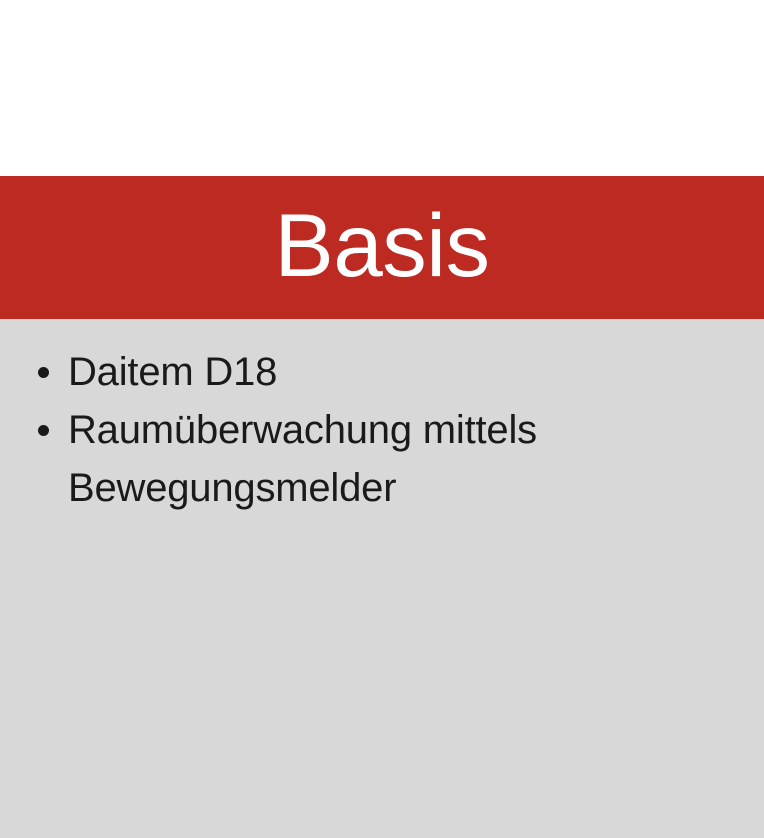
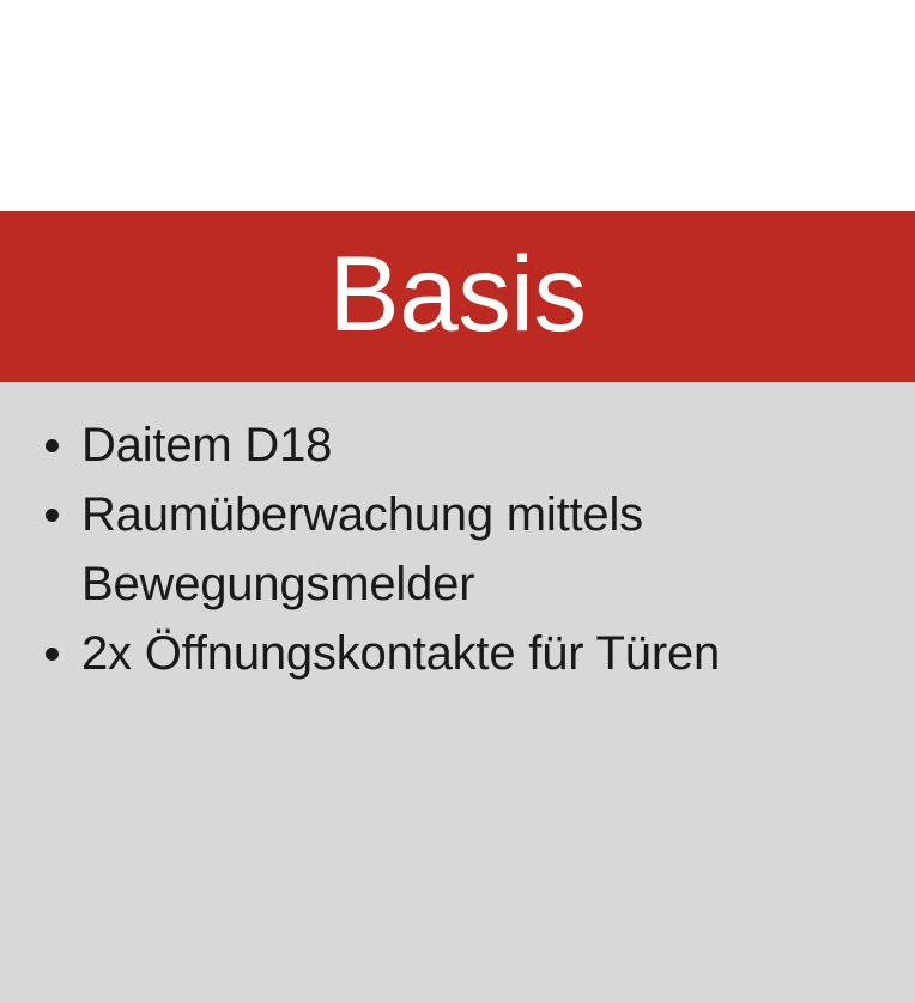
  Basis
  Daitem D18
  Raumüberwachung mittels Bewegungsmelder
+ 2x Öffnungskontakte für Türen
